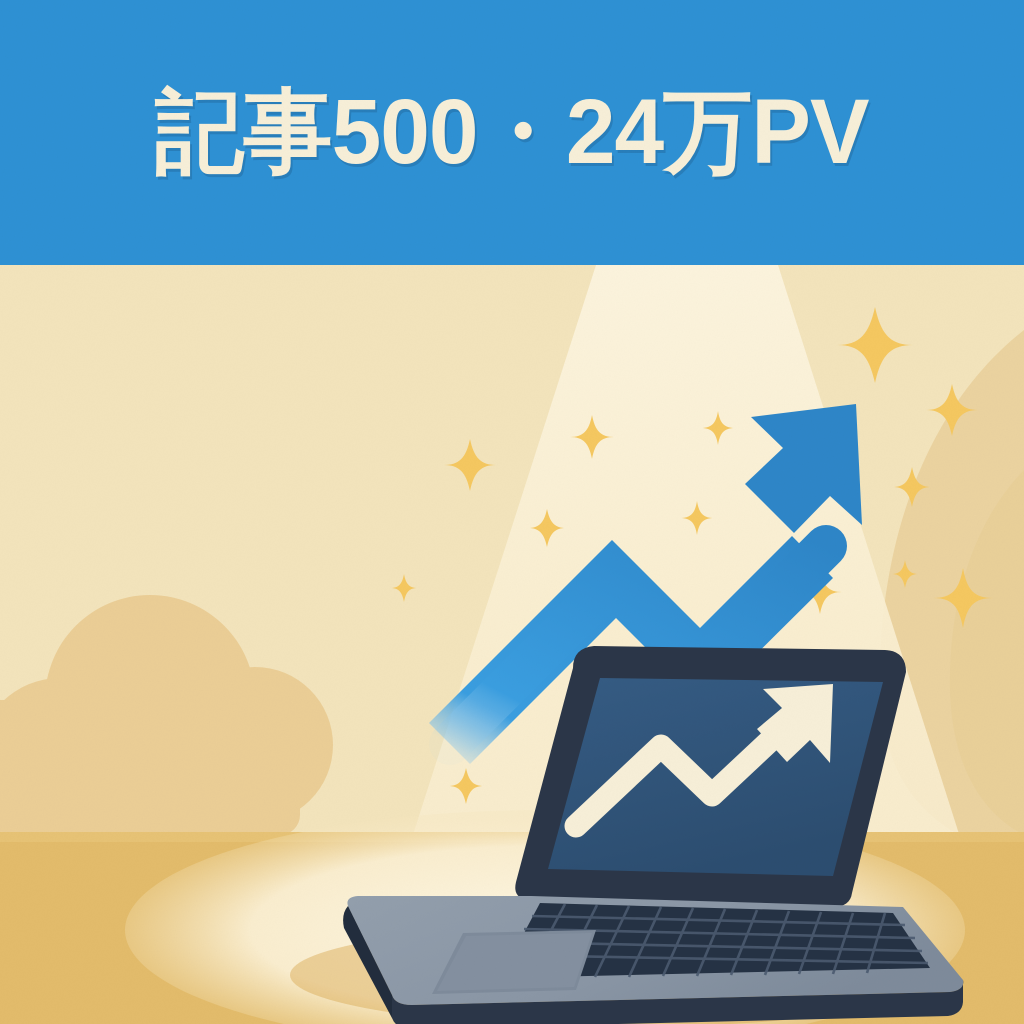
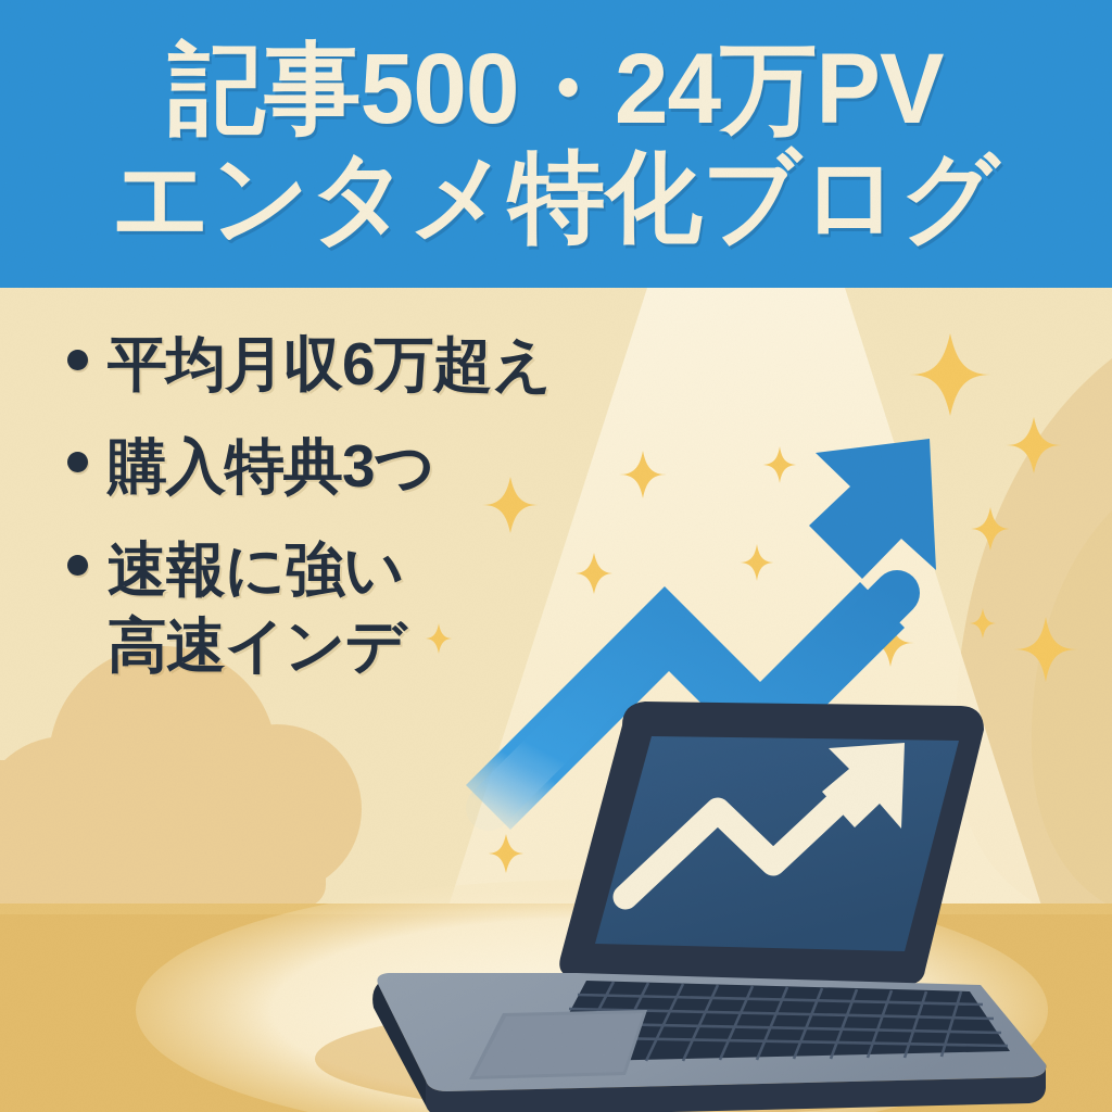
  記事500・24万PV
+ エンタメ特化ブログ
+ 平均月収6万超え
+ 購入特典3つ
+ 速報に強い
+ 高速インデ
